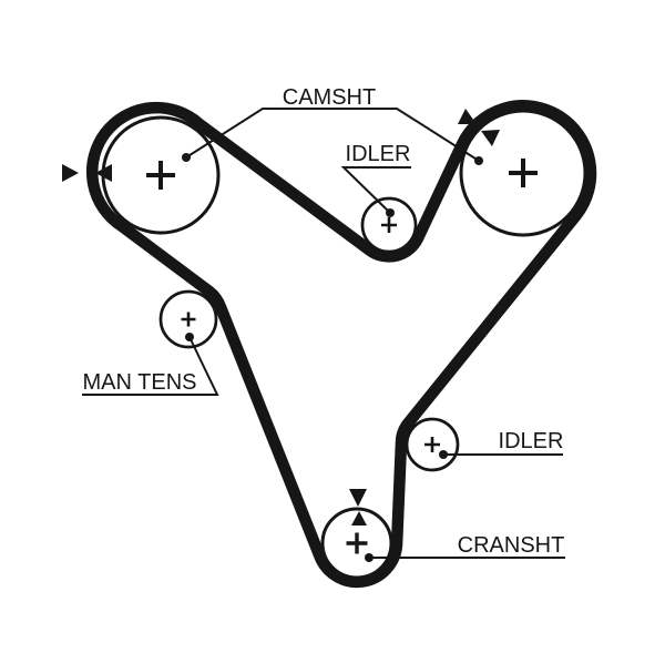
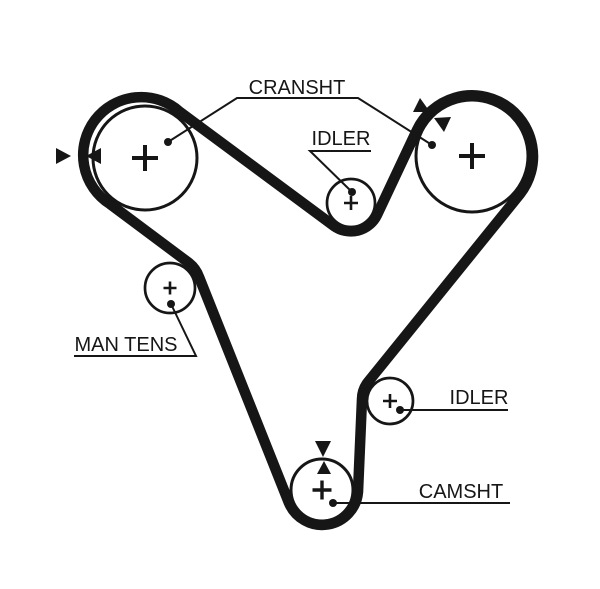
- CAMSHT
+ CRANSHT
  IDLER
  MAN TENS
  IDLER
- CRANSHT
+ CAMSHT
